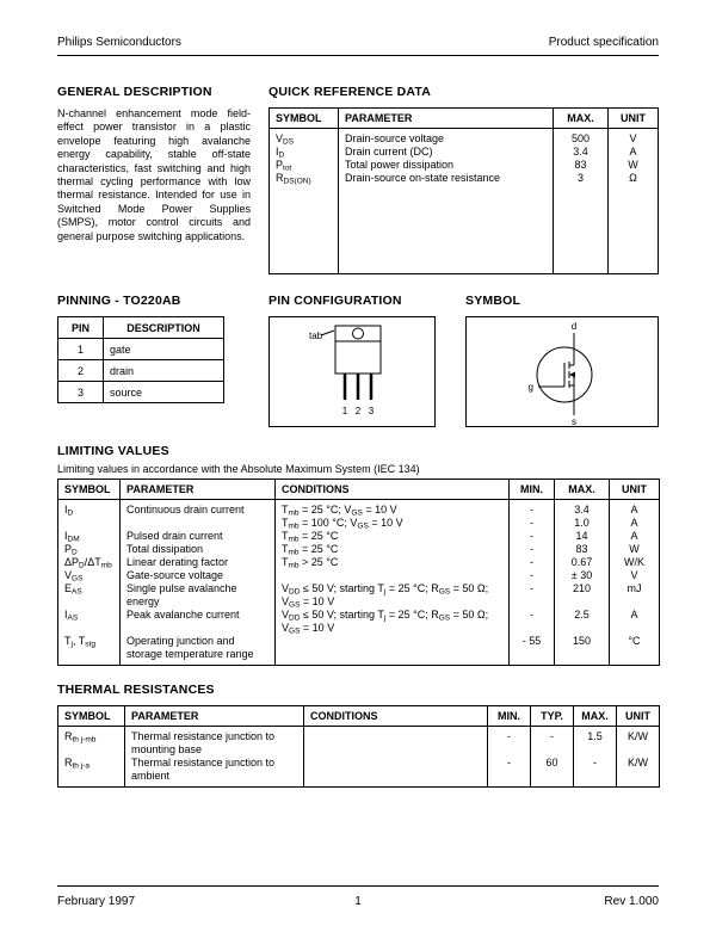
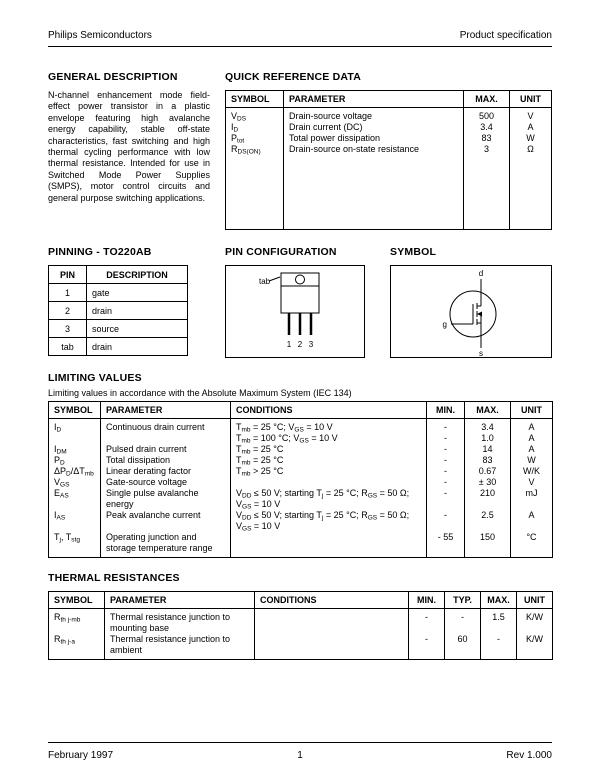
  Philips Semiconductors
  Product specification
  GENERAL DESCRIPTION
  N-channel enhancement mode field-effect power transistor in a plastic envelope featuring high avalanche energy capability, stable off-state characteristics, fast switching and high thermal cycling performance with low thermal resistance. Intended for use in Switched Mode Power Supplies (SMPS), motor control circuits and general purpose switching applications.
  QUICK REFERENCE DATA
  SYMBOL	PARAMETER	MAX.	UNIT
  VIPR	Drain-source voltageDrain current (DC)Total power dissipationDrain-source on-state resistance	5003.4833	VAWΩ
  PINNING - TO220AB
  PIN	DESCRIPTION
  1	gate
  2	drain
  3	source
+ tab	drain
  PIN CONFIGURATION
  tab
  1
  2
  3
  SYMBOL
  d
  g
  s
  LIMITING VALUES
  Limiting values in accordance with the Absolute Maximum System (IEC 134)
  SYMBOL	PARAMETER	CONDITIONS	MIN.	MAX.	UNIT
  IIPΔP /ΔTVEIT , T	Continuous drain currentPulsed drain currentTotal dissipationLinear derating factorGate-source voltageSingle pulse avalancheenergyPeak avalanche currentOperating junction andstorage temperature range	T = 25 °C; V = 10 VT = 100 °C; V = 10 VT = 25 °CT = 25 °CT > 25 °CV ≤ 50 V; starting T = 25 °C; R = 50 Ω;V = 10 VV ≤ 50 V; starting T = 25 °C; R = 50 Ω;V = 10 V	--------- 55	3.41.014830.67± 302102.5150	AAAWW/KVmJA°C
  THERMAL RESISTANCES
  SYMBOL	PARAMETER	CONDITIONS	MIN.	TYP.	MAX.	UNIT
  RR	Thermal resistance junction tomounting baseThermal resistance junction toambient		--	-60	1.5-	K/WK/W
  February 1997
  1
  Rev 1.000
